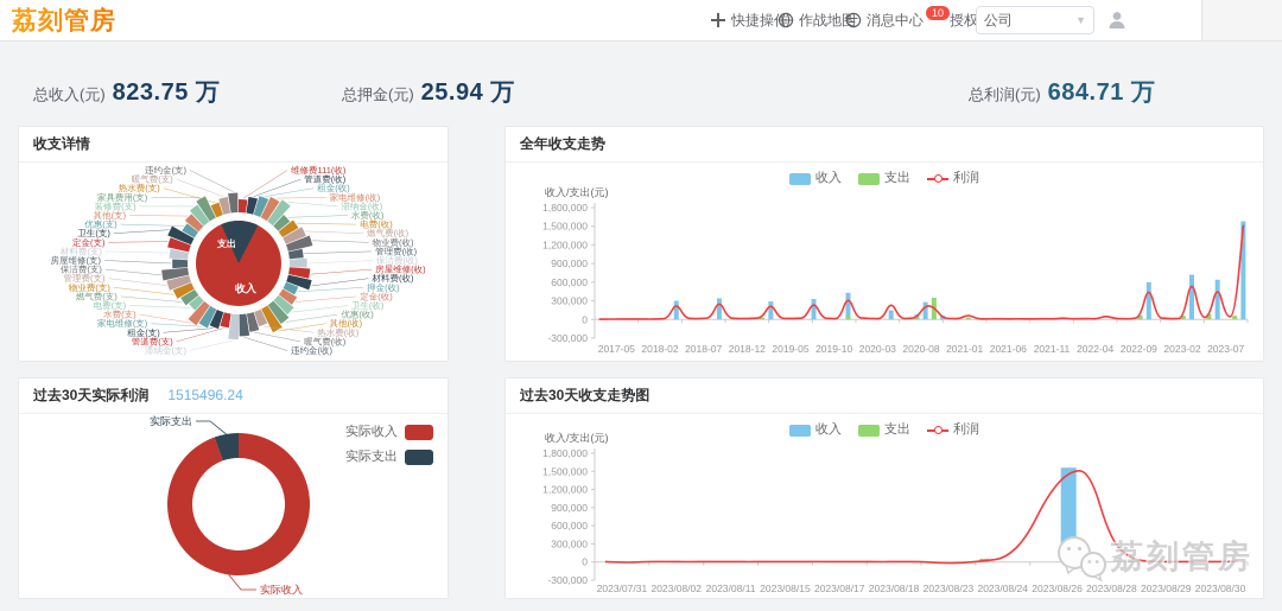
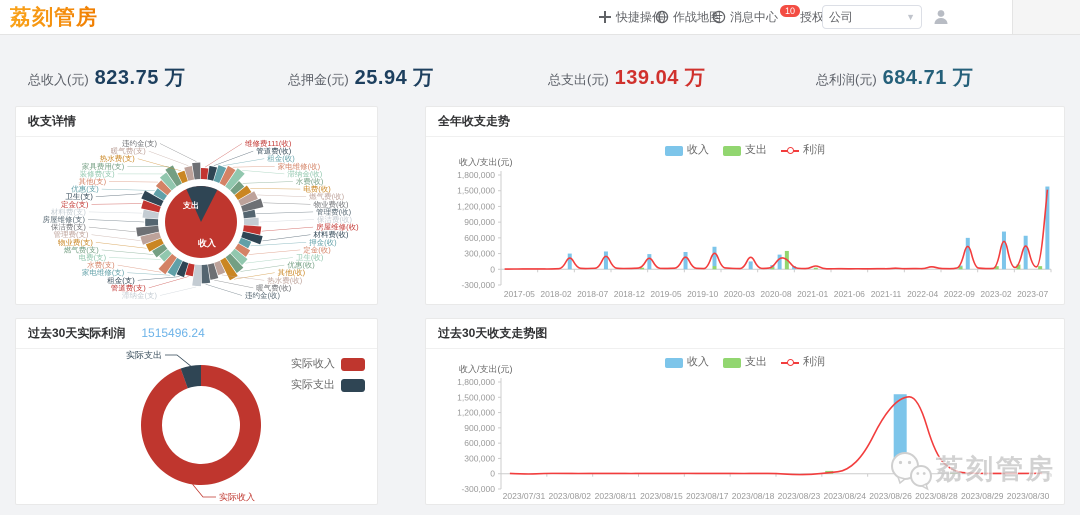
  荔刻管房
  快捷操
  作战地图
  消息中心
  10
  公司
  ▼
  总收入(元)
  823.75 万
  总押金(元)
  25.94 万
+ 总支出(元)
+ 139.04 万
  总利润(元)
  684.71 万
  收支详情
  支出
  收入
  维修费111(收)
  管道费(收)
  租金(收)
  家电维修(收)
  滞纳金(收)
  水费(收)
  电费(收)
  燃气费(收)
  物业费(收)
  管理费(收)
  保洁费(收)
  房屋维修(收)
  材料费(收)
  押金(收)
  定金(收)
  卫生(收)
  优惠(收)
  其他(收)
  热水费(收)
  暖气费(收)
  违约金(收)
  滞纳金(支)
  管道费(支)
  租金(支)
  家电维修(支)
  水费(支)
  电费(支)
  燃气费(支)
  物业费(支)
  管理费(支)
  保洁费(支)
  房屋维修(支)
  材料费(支)
  定金(支)
  卫生(支)
  优惠(支)
  其他(支)
  装修费(支)
  家具费用(支)
  热水费(支)
  暖气费(支)
  违约金(支)
  全年收支走势
  收入
  支出
  利润
  收入/支出(元)
  1,800,000
  1,500,000
  1,200,000
  900,000
  600,000
  300,000
  0
  -300,000
  2017-05
  2018-02
  2018-07
  2018-12
  2019-05
  2019-10
  2020-03
  2020-08
  2021-01
  2021-06
  2021-11
  2022-04
  2022-09
  2023-02
  2023-07
  过去30天实际利润 1515496.24
  实际收入
  实际支出
  实际支出
  实际收入
  过去30天收支走势图
  收入
  支出
  利润
  收入/支出(元)
  1,800,000
  1,500,000
  1,200,000
  900,000
  600,000
  300,000
  0
  -300,000
  2023/07/31
  2023/08/02
  2023/08/11
  2023/08/15
  2023/08/17
  2023/08/18
  2023/08/23
  2023/08/24
  2023/08/26
  2023/08/28
  2023/08/29
  2023/08/30
  荔刻管房
